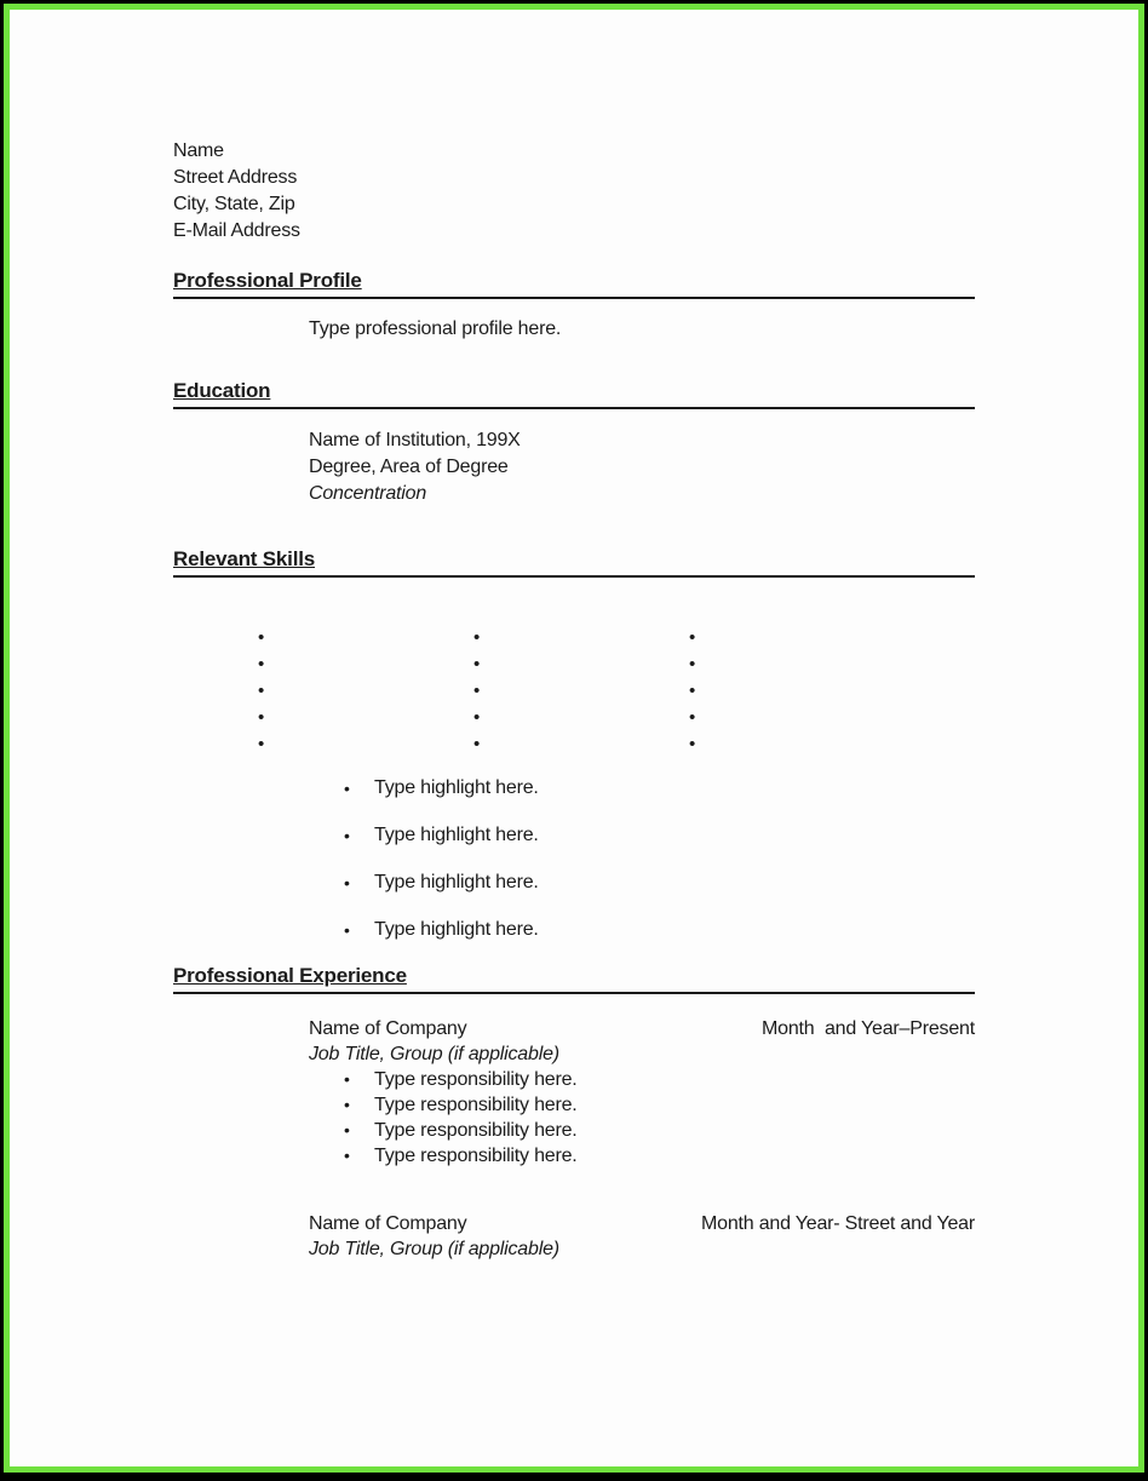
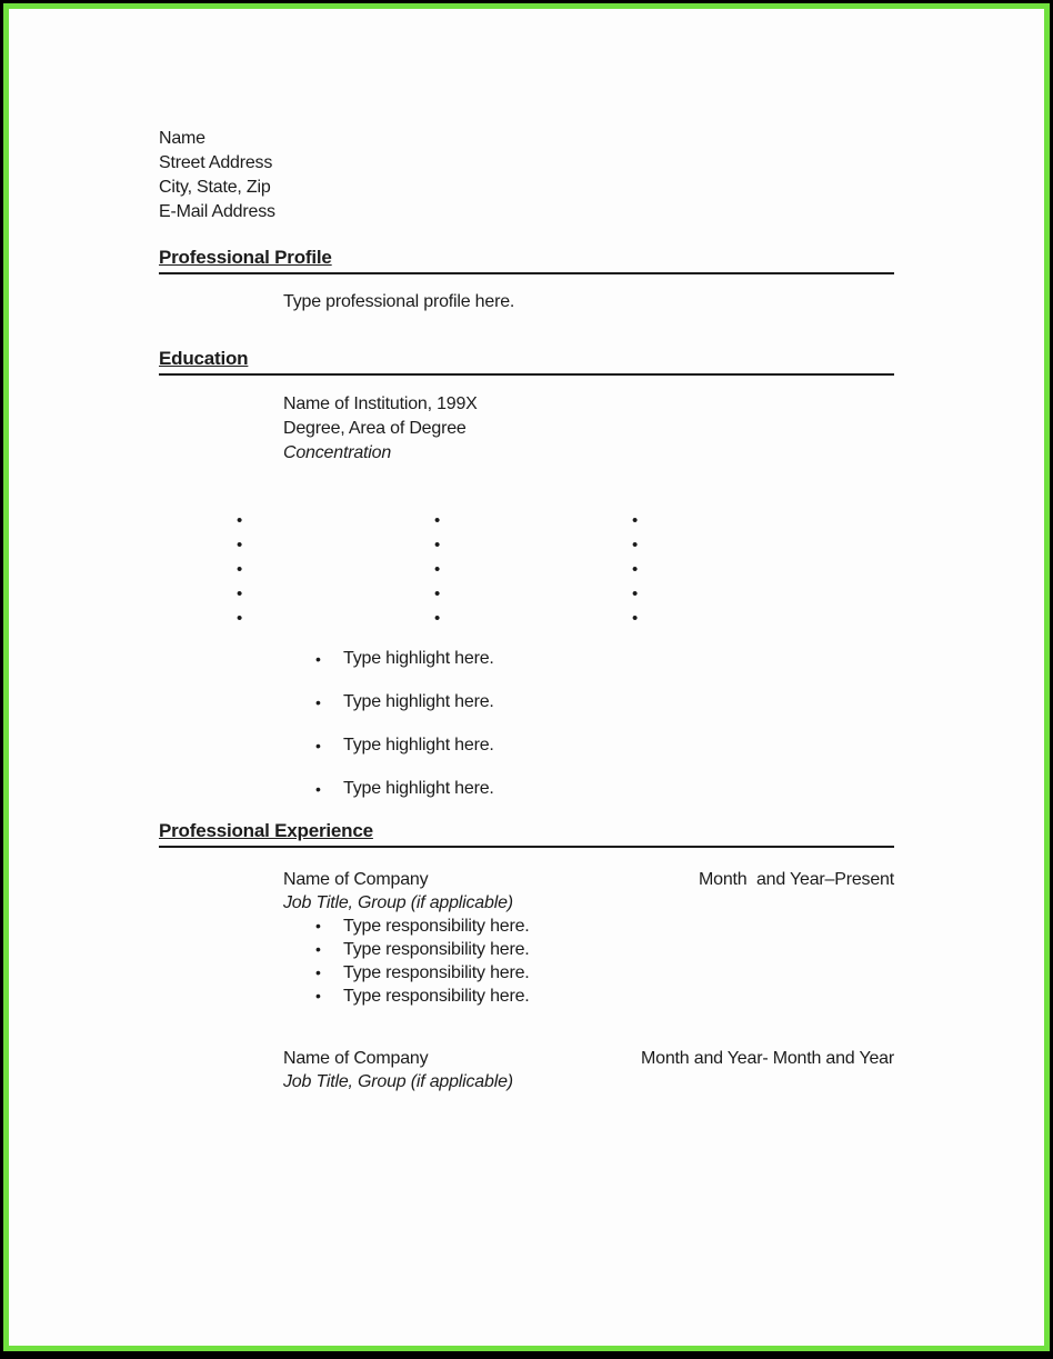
  Name
  Street Address
  City, State, Zip
  E-Mail Address
  Professional Profile
  Type professional profile here.
  Education
  Name of Institution, 199X
  Degree, Area of Degree
  Concentration
- Relevant Skills
  •
  •
  •
  •
  •
  •
  •
  •
  •
  •
  •
  •
  •
  •
  •
  •
  Type highlight here.
  •
  Type highlight here.
  •
  Type highlight here.
  •
  Type highlight here.
  Professional Experience
  Name of Company
  Month and Year–Present
  Job Title, Group (if applicable)
  •
  Type responsibility here.
  •
  Type responsibility here.
  •
  Type responsibility here.
  •
  Type responsibility here.
  Name of Company
- Month and Year- Street and Year
+ Month and Year- Month and Year
  Job Title, Group (if applicable)
